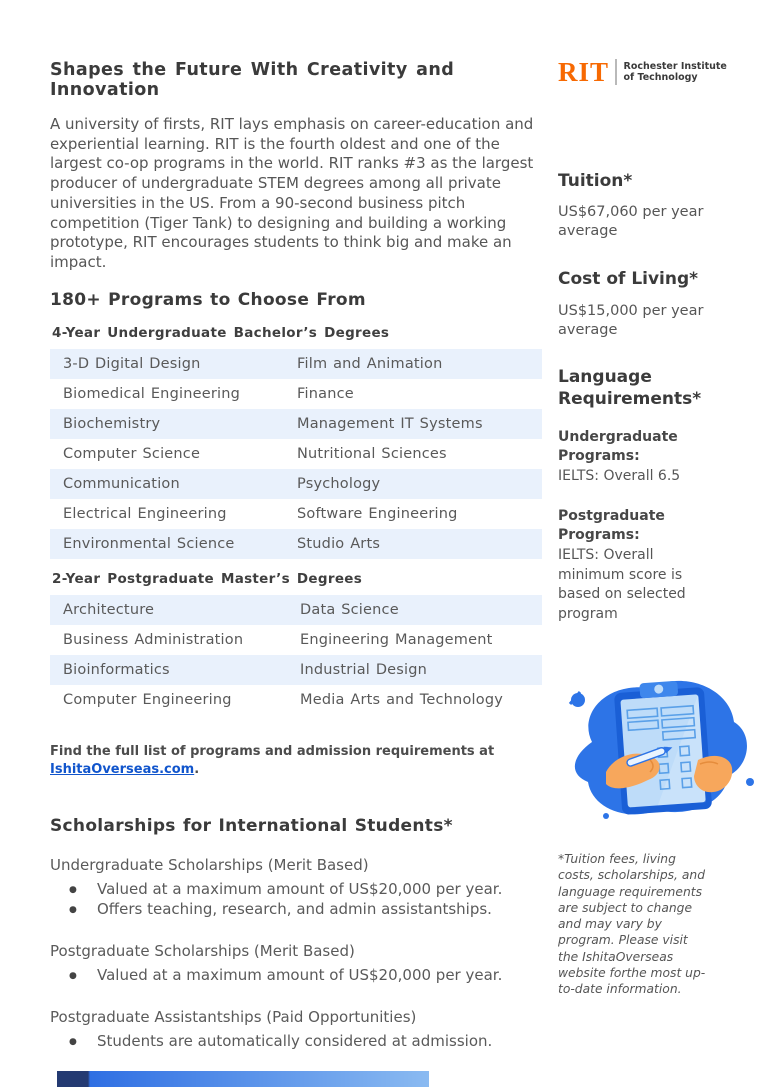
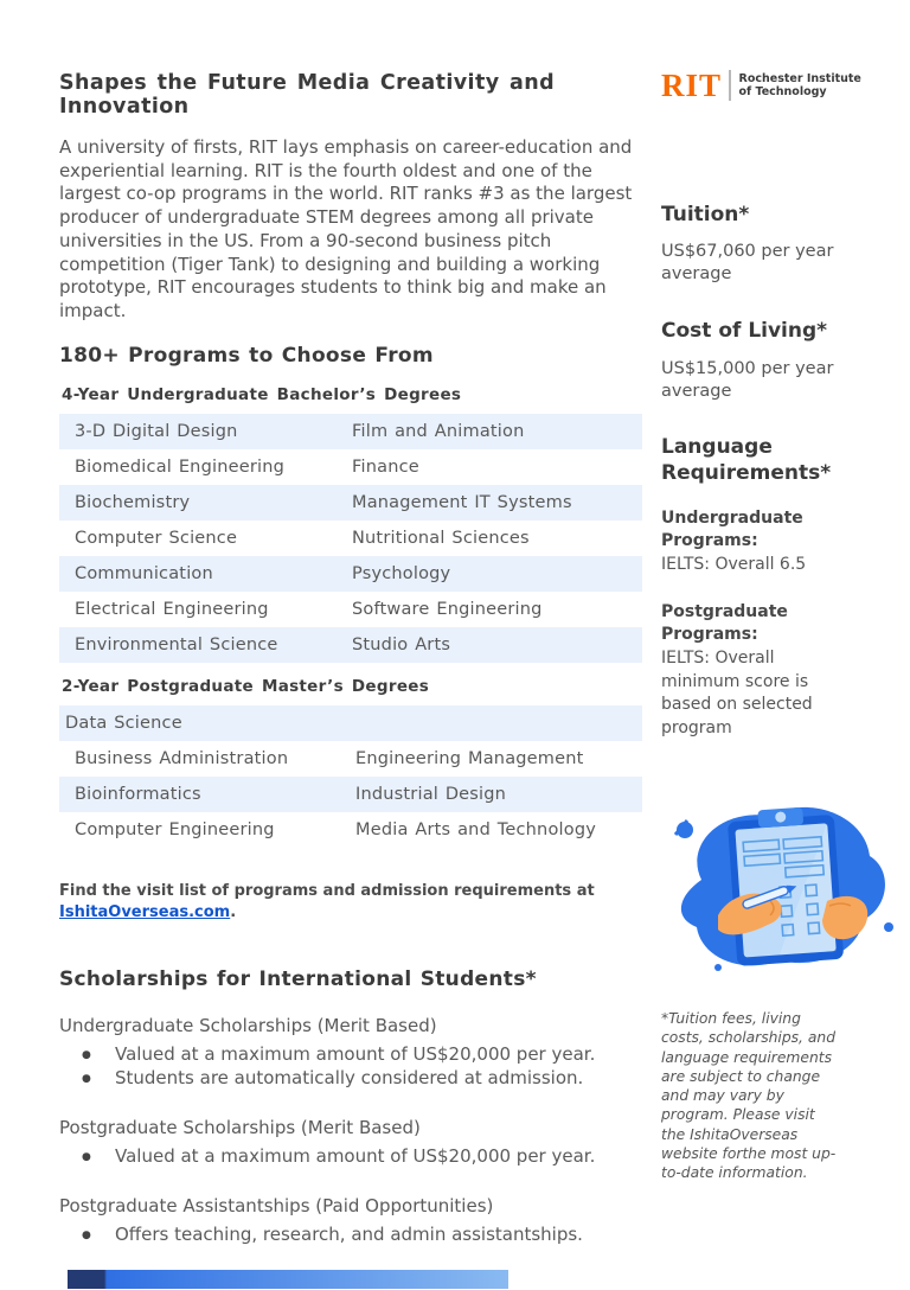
  RIT
  Rochester Institute
  of Technology
- Shapes the Future With Creativity and Innovation
+ Shapes the Future Media Creativity and Innovation
  A university of firsts, RIT lays emphasis on career-education and experiential learning. RIT is the fourth oldest and one of the largest co-op programs in the world. RIT ranks #3 as the largest producer of undergraduate STEM degrees among all private universities in the US. From a 90-second business pitch competition (Tiger Tank) to designing and building a working prototype, RIT encourages students to think big and make an impact.
  180+ Programs to Choose From
  4-Year Undergraduate Bachelor’s Degrees
  3-D Digital Design
  Film and Animation
  Biomedical Engineering
  Finance
  Biochemistry
  Management IT Systems
  Computer Science
  Nutritional Sciences
  Communication
  Psychology
  Electrical Engineering
  Software Engineering
  Environmental Science
  Studio Arts
  2-Year Postgraduate Master’s Degrees
- Architecture
  Data Science
  Business Administration
  Engineering Management
  Bioinformatics
  Industrial Design
  Computer Engineering
  Media Arts and Technology
- Find the full list of programs and admission requirements at IshitaOverseas.com.
+ Find the visit list of programs and admission requirements at IshitaOverseas.com.
  Scholarships for International Students*
  Undergraduate Scholarships (Merit Based)
  Valued at a maximum amount of US$20,000 per year.
- Offers teaching, research, and admin assistantships.
+ Students are automatically considered at admission.
  Postgraduate Scholarships (Merit Based)
  Valued at a maximum amount of US$20,000 per year.
  Postgraduate Assistantships (Paid Opportunities)
- Students are automatically considered at admission.
+ Offers teaching, research, and admin assistantships.
  Tuition*
  US$67,060 per year average
  Cost of Living*
  US$15,000 per year average
  Language Requirements*
  Undergraduate Programs:
  IELTS: Overall 6.5
  Postgraduate Programs:
  IELTS: Overall minimum score is based on selected program
  *Tuition fees, living costs, scholarships, and language requirements are subject to change and may vary by program. Please visit the IshitaOverseas website forthe most up-to-date information.
